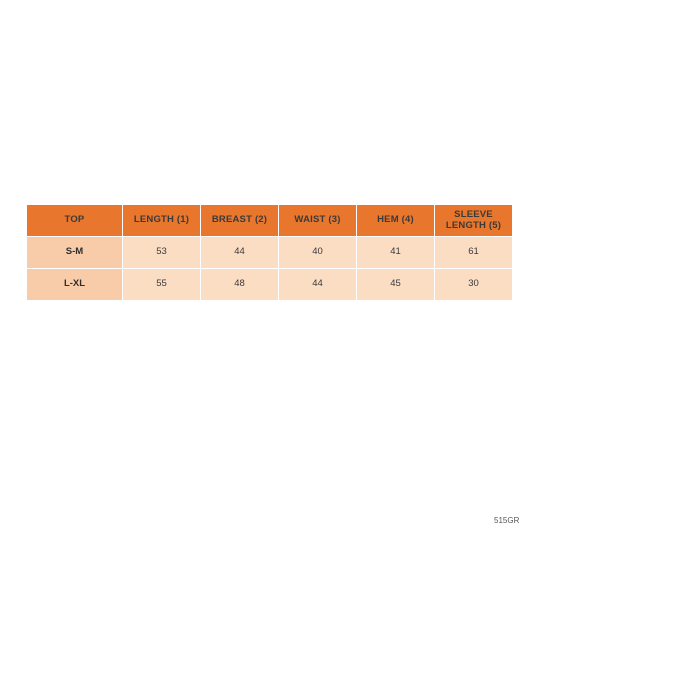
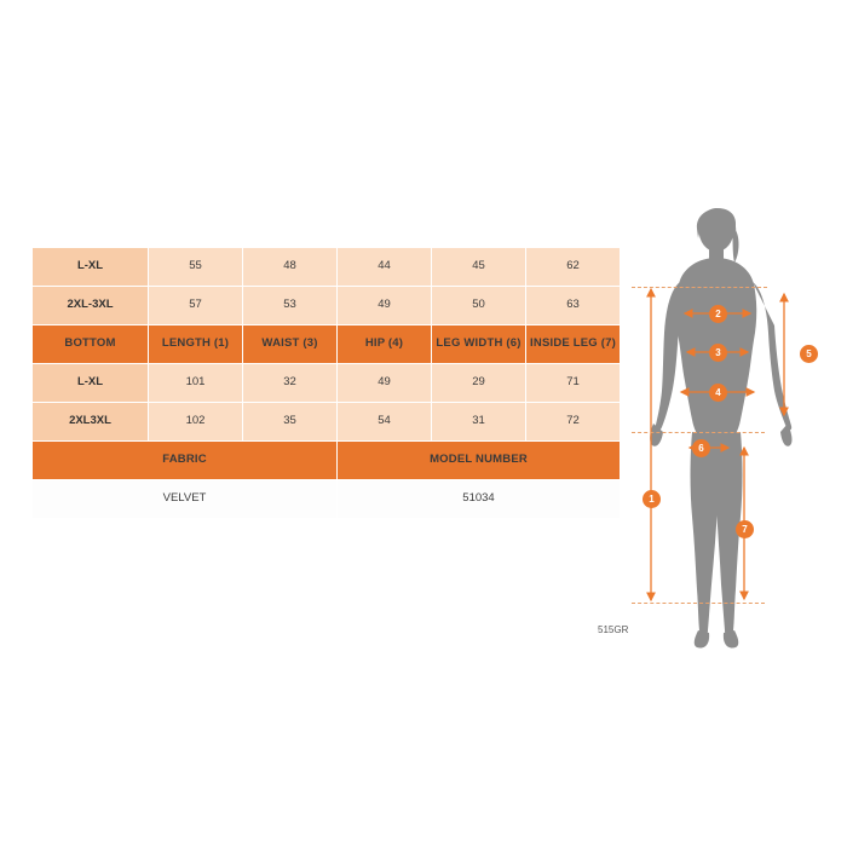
- TOP	LENGTH (1)	BREAST (2)	WAIST (3)	HEM (4)	SLEEVE LENGTH (5)
- S-M	53	44	40	41	61
- L-XL	55	48	44	45	30
+ L-XL	55	48	44	45	62
+ 2XL-3XL	57	53	49	50	63
+ BOTTOM	LENGTH (1)	WAIST (3)	HIP (4)	LEG WIDTH (6)	INSIDE LEG (7)
+ L-XL	101	32	49	29	71
+ 2XL3XL	102	35	54	31	72
+ FABRIC	MODEL NUMBER
+ VELVET	51034
  515GR
+ 1
+ 2
+ 3
+ 4
+ 5
+ 6
+ 7
